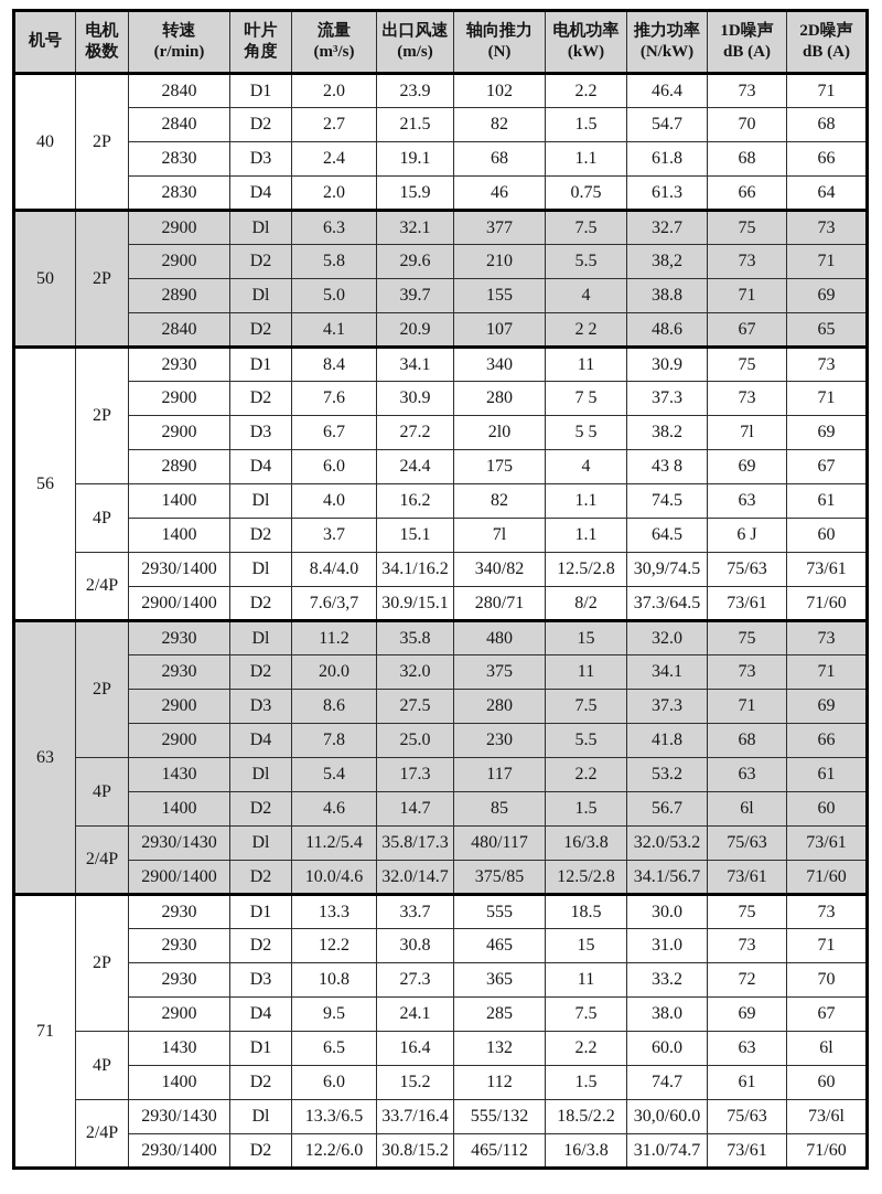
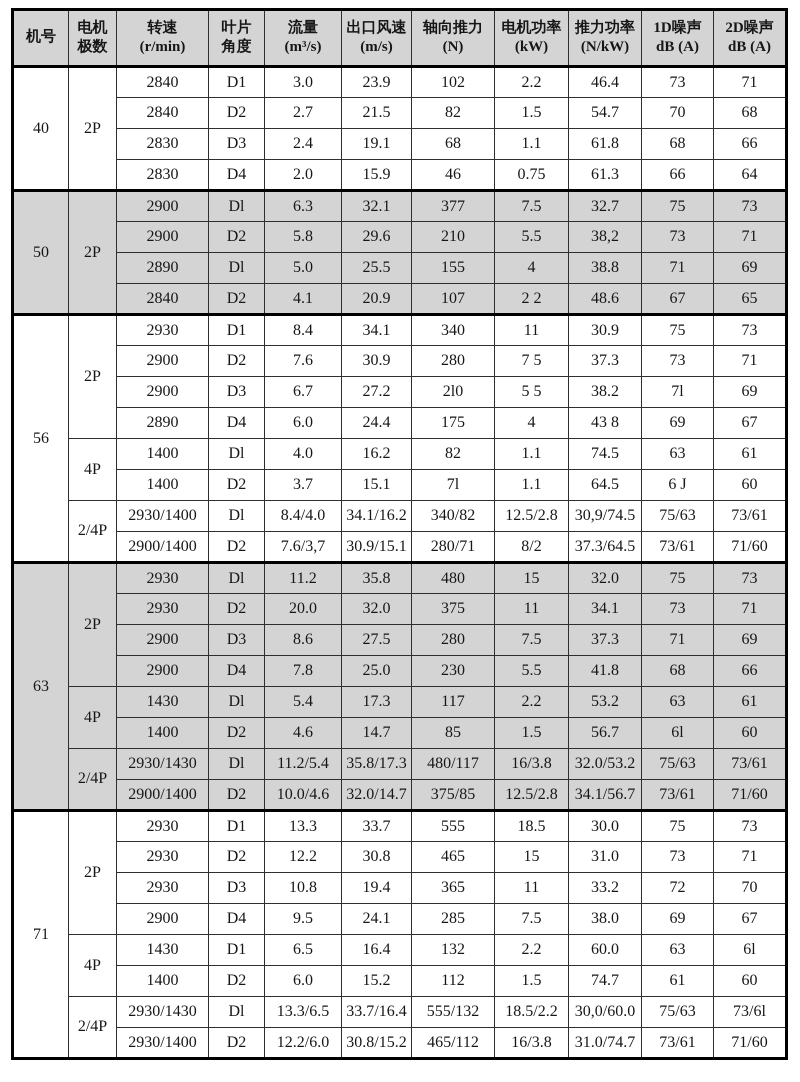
  机号	电机 极数	转速 (r/min)	叶片 角度	流量 (m³/s)	出口风速 (m/s)	轴向推力 (N)	电机功率 (kW)	推力功率 (N/kW)	1D噪声 dB (A)	2D噪声 dB (A)
- 40	2P	2840	D1	2.0	23.9	102	2.2	46.4	73	71
+ 40	2P	2840	D1	3.0	23.9	102	2.2	46.4	73	71
  2840	D2	2.7	21.5	82	1.5	54.7	70	68
  2830	D3	2.4	19.1	68	1.1	61.8	68	66
  2830	D4	2.0	15.9	46	0.75	61.3	66	64
  50	2P	2900	Dl	6.3	32.1	377	7.5	32.7	75	73
  2900	D2	5.8	29.6	210	5.5	38,2	73	71
- 2890	Dl	5.0	39.7	155	4	38.8	71	69
+ 2890	Dl	5.0	25.5	155	4	38.8	71	69
  2840	D2	4.1	20.9	107	2 2	48.6	67	65
  56	2P	2930	D1	8.4	34.1	340	11	30.9	75	73
  2900	D2	7.6	30.9	280	7 5	37.3	73	71
  2900	D3	6.7	27.2	2l0	5 5	38.2	7l	69
  2890	D4	6.0	24.4	175	4	43 8	69	67
  4P	1400	Dl	4.0	16.2	82	1.1	74.5	63	61
  1400	D2	3.7	15.1	7l	1.1	64.5	6 J	60
  2/4P	2930/1400	Dl	8.4/4.0	34.1/16.2	340/82	12.5/2.8	30,9/74.5	75/63	73/61
  2900/1400	D2	7.6/3,7	30.9/15.1	280/71	8/2	37.3/64.5	73/61	71/60
  63	2P	2930	Dl	11.2	35.8	480	15	32.0	75	73
  2930	D2	20.0	32.0	375	11	34.1	73	71
  2900	D3	8.6	27.5	280	7.5	37.3	71	69
  2900	D4	7.8	25.0	230	5.5	41.8	68	66
  4P	1430	Dl	5.4	17.3	117	2.2	53.2	63	61
  1400	D2	4.6	14.7	85	1.5	56.7	6l	60
  2/4P	2930/1430	Dl	11.2/5.4	35.8/17.3	480/117	16/3.8	32.0/53.2	75/63	73/61
  2900/1400	D2	10.0/4.6	32.0/14.7	375/85	12.5/2.8	34.1/56.7	73/61	71/60
  71	2P	2930	D1	13.3	33.7	555	18.5	30.0	75	73
  2930	D2	12.2	30.8	465	15	31.0	73	71
- 2930	D3	10.8	27.3	365	11	33.2	72	70
+ 2930	D3	10.8	19.4	365	11	33.2	72	70
  2900	D4	9.5	24.1	285	7.5	38.0	69	67
  4P	1430	D1	6.5	16.4	132	2.2	60.0	63	6l
  1400	D2	6.0	15.2	112	1.5	74.7	61	60
  2/4P	2930/1430	Dl	13.3/6.5	33.7/16.4	555/132	18.5/2.2	30,0/60.0	75/63	73/6l
  2930/1400	D2	12.2/6.0	30.8/15.2	465/112	16/3.8	31.0/74.7	73/61	71/60
